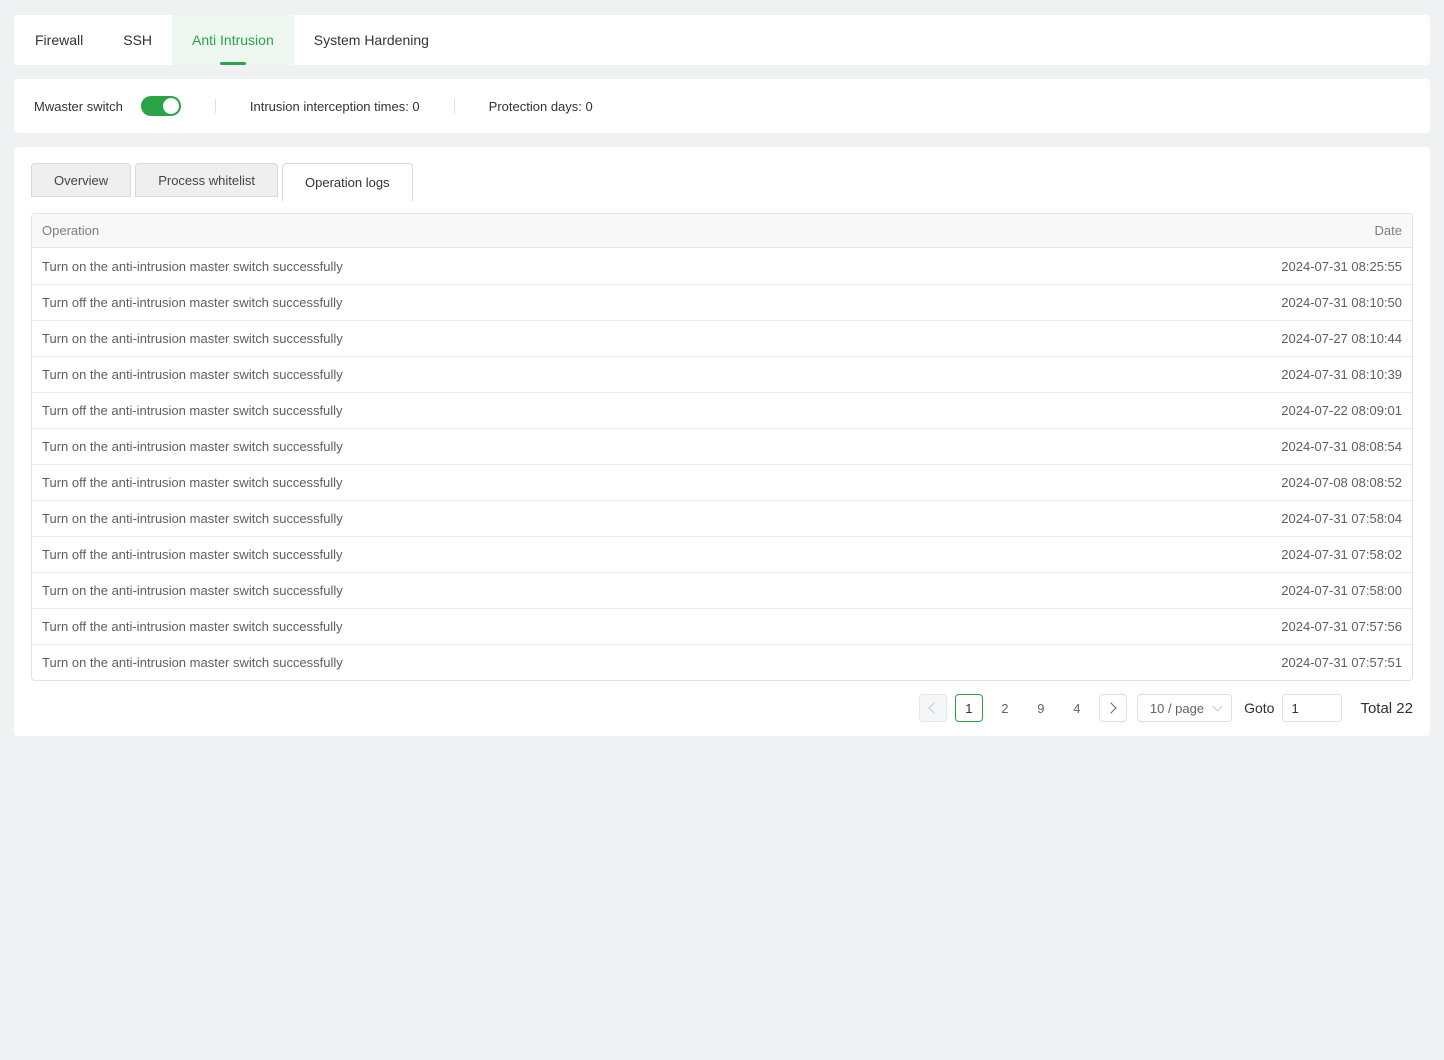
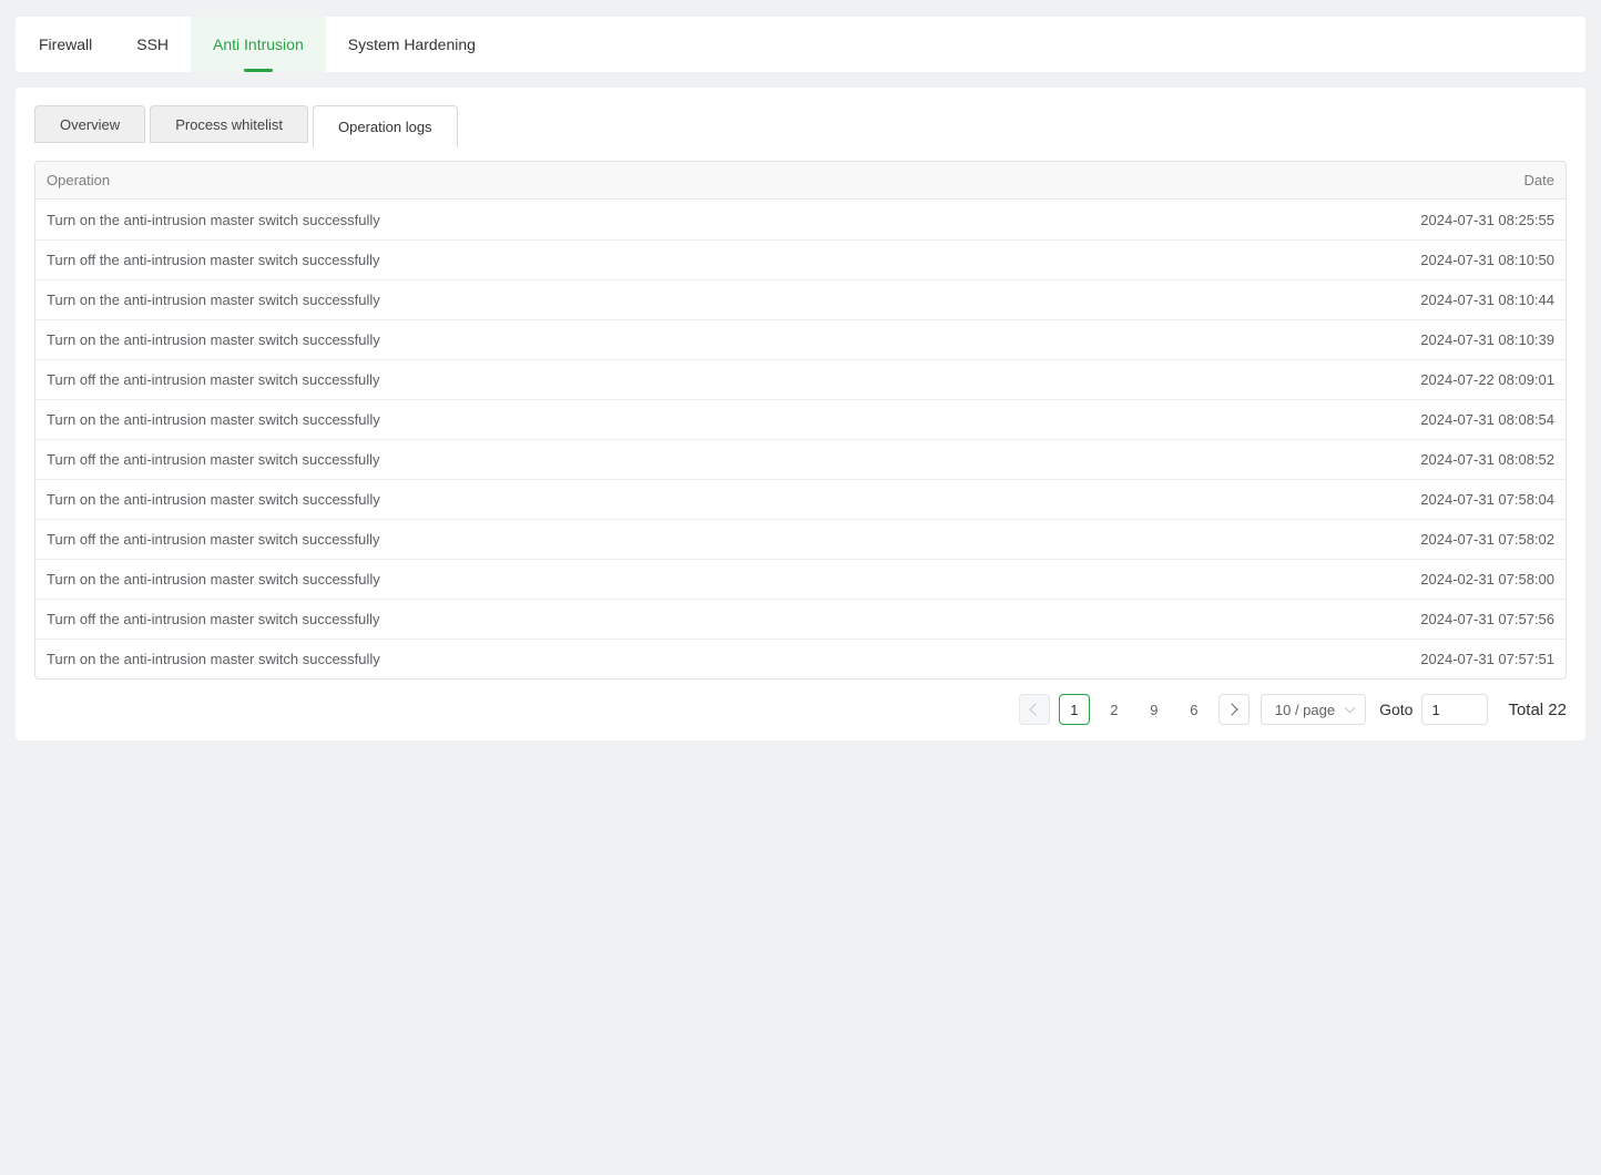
  Firewall
  SSH
  Anti Intrusion
  System Hardening
- Mwaster switch
- Intrusion interception times: 0
- Protection days: 0
  Overview
  Process whitelist
  Operation logs
  Operation
  Date
  Turn on the anti-intrusion master switch successfully
  2024-07-31 08:25:55
  Turn off the anti-intrusion master switch successfully
  2024-07-31 08:10:50
  Turn on the anti-intrusion master switch successfully
- 2024-07-27 08:10:44
+ 2024-07-31 08:10:44
  Turn on the anti-intrusion master switch successfully
  2024-07-31 08:10:39
  Turn off the anti-intrusion master switch successfully
  2024-07-22 08:09:01
  Turn on the anti-intrusion master switch successfully
  2024-07-31 08:08:54
  Turn off the anti-intrusion master switch successfully
- 2024-07-08 08:08:52
+ 2024-07-31 08:08:52
  Turn on the anti-intrusion master switch successfully
  2024-07-31 07:58:04
  Turn off the anti-intrusion master switch successfully
  2024-07-31 07:58:02
  Turn on the anti-intrusion master switch successfully
- 2024-07-31 07:58:00
+ 2024-02-31 07:58:00
  Turn off the anti-intrusion master switch successfully
  2024-07-31 07:57:56
  Turn on the anti-intrusion master switch successfully
  2024-07-31 07:57:51
  1
  2
  9
- 4
+ 6
  10 / page
  Goto
  1
  Total 22
